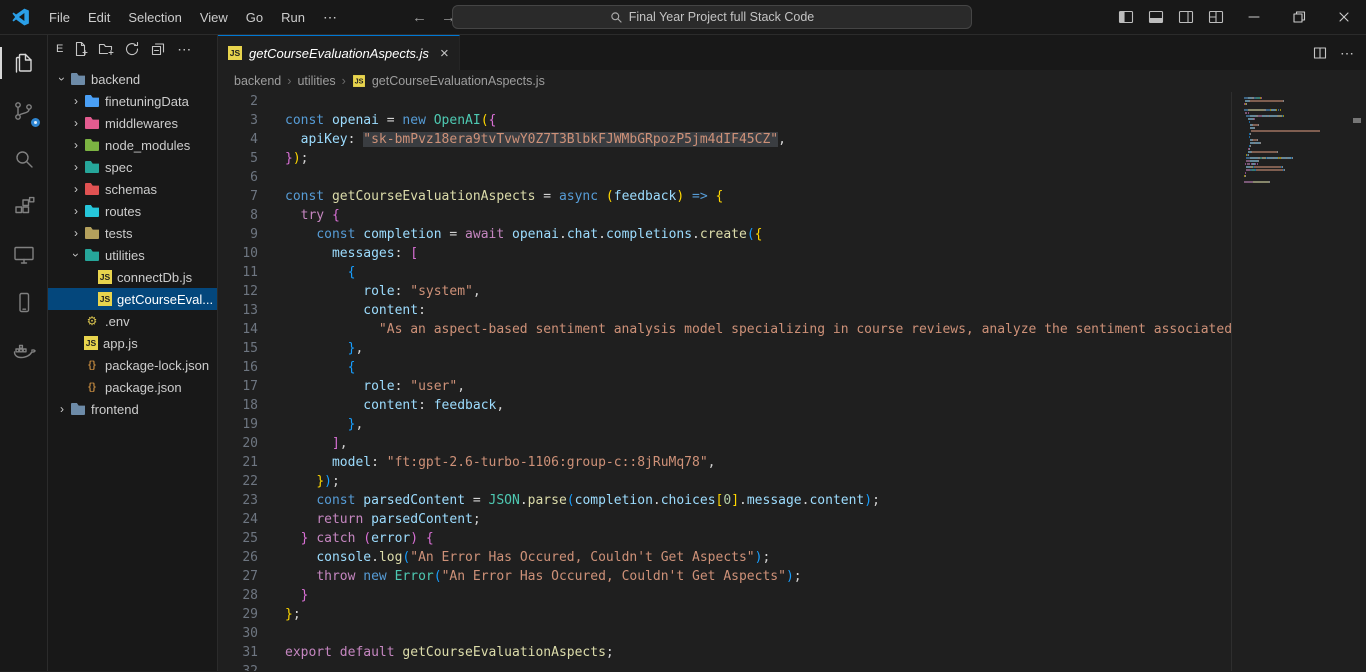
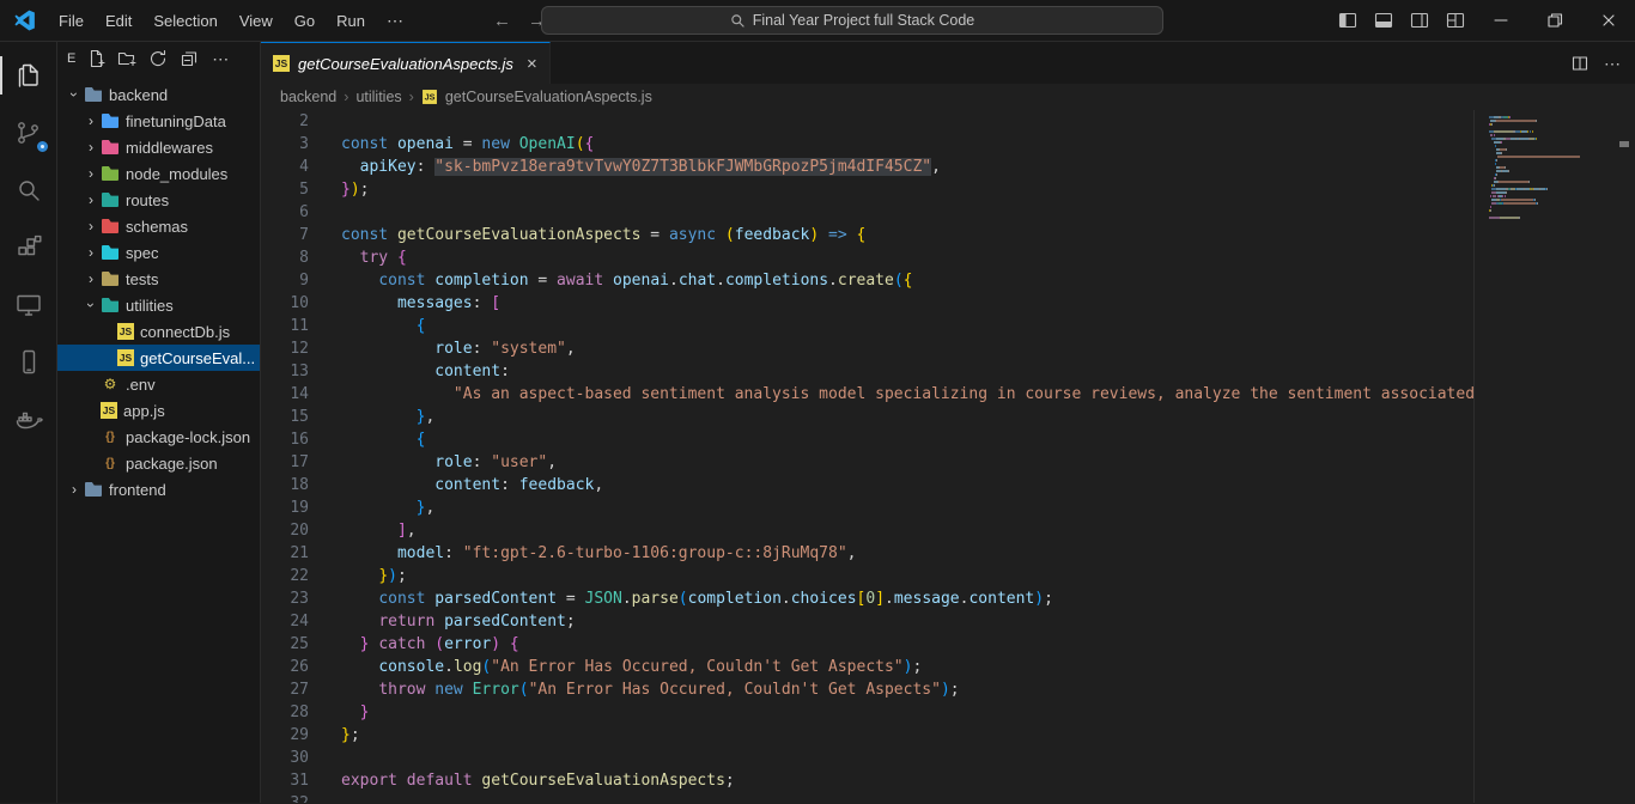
  File
  Edit
  Selection
  View
  Go
  Run
  ⋯
  ←
  →
  Final Year Project full Stack Code
  E
  ⋯
  backend
  ›
  finetuningData
  ›
  middlewares
  ›
  node_modules
  ›
- spec
+ routes
  ›
  schemas
  ›
- routes
+ spec
  ›
  tests
  utilities
  JS
  connectDb.js
  JS
  getCourseEval...
  ⚙
  .env
  JS
  app.js
  {}
  package-lock.json
  {}
  package.json
  ›
  frontend
  JS
  getCourseEvaluationAspects.js
  ×
  ⋯
  backend
  ›
  utilities
  ›
  JS
  getCourseEvaluationAspects.js
  2
  3 const openai = new OpenAI({
  4 apiKey: "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",
  5 });
  6
  7 const getCourseEvaluationAspects = async (feedback) => {
  8 try {
  9 const completion = await openai.chat.completions.create({
  10 messages: [
  11 {
  12 role: "system",
  13 content:
  14 "As an aspect-based sentiment analysis model specializing in course reviews, analyze the sentiment associated
  15 },
  16 {
  17 role: "user",
  18 content: feedback,
  19 },
  20 ],
  21 model: "ft:gpt-2.6-turbo-1106:group-c::8jRuMq78",
  22 });
  23 const parsedContent = JSON.parse(completion.choices[0].message.content);
  24 return parsedContent;
  25 } catch (error) {
  26 console.log("An Error Has Occured, Couldn't Get Aspects");
  27 throw new Error("An Error Has Occured, Couldn't Get Aspects");
  28 }
  29 };
  30
  31 export default getCourseEvaluationAspects;
